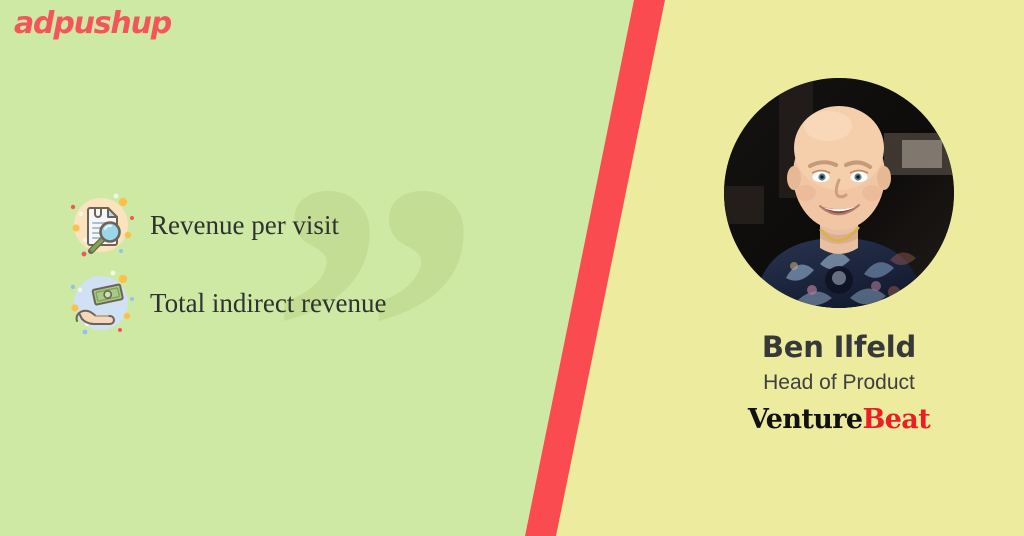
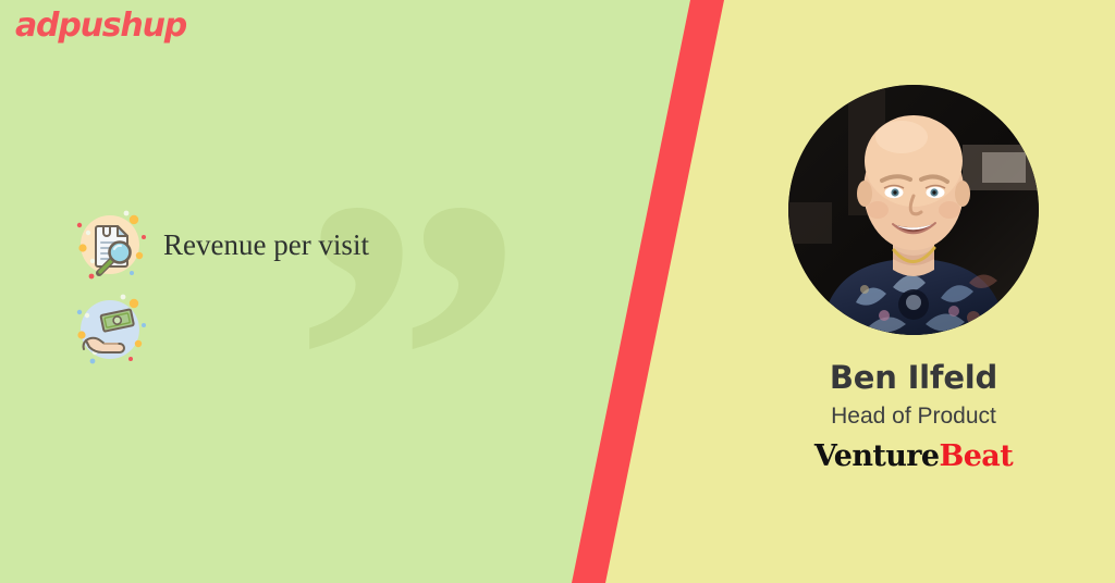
  ”
  adpushup
  Revenue per visit
- Total indirect revenue
  Ben Ilfeld
  Head of Product
  VentureBeat
